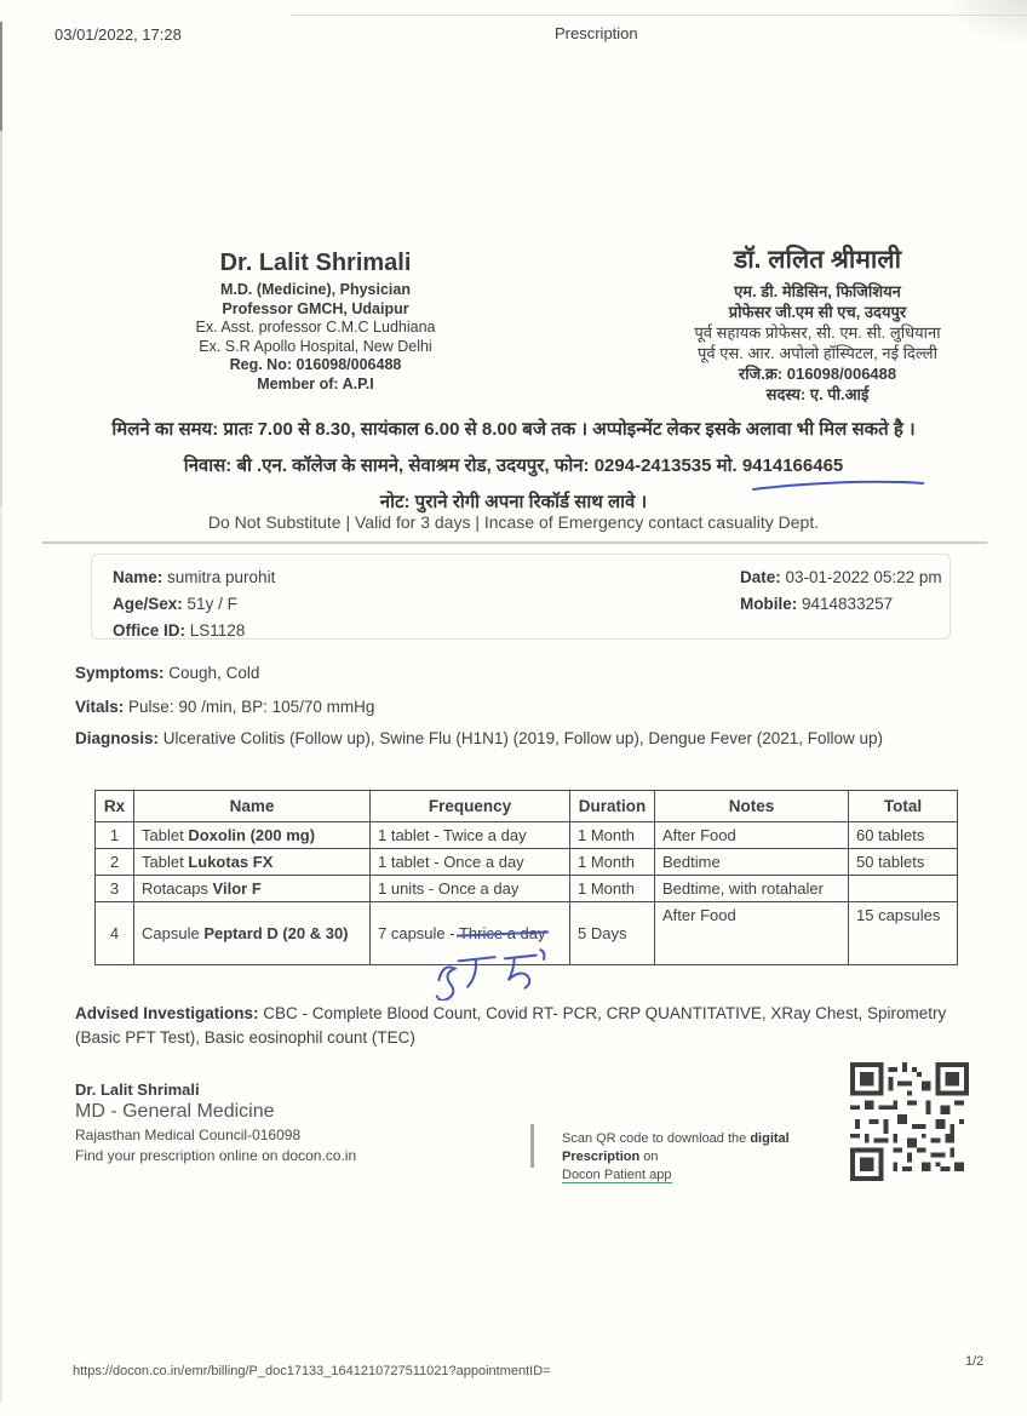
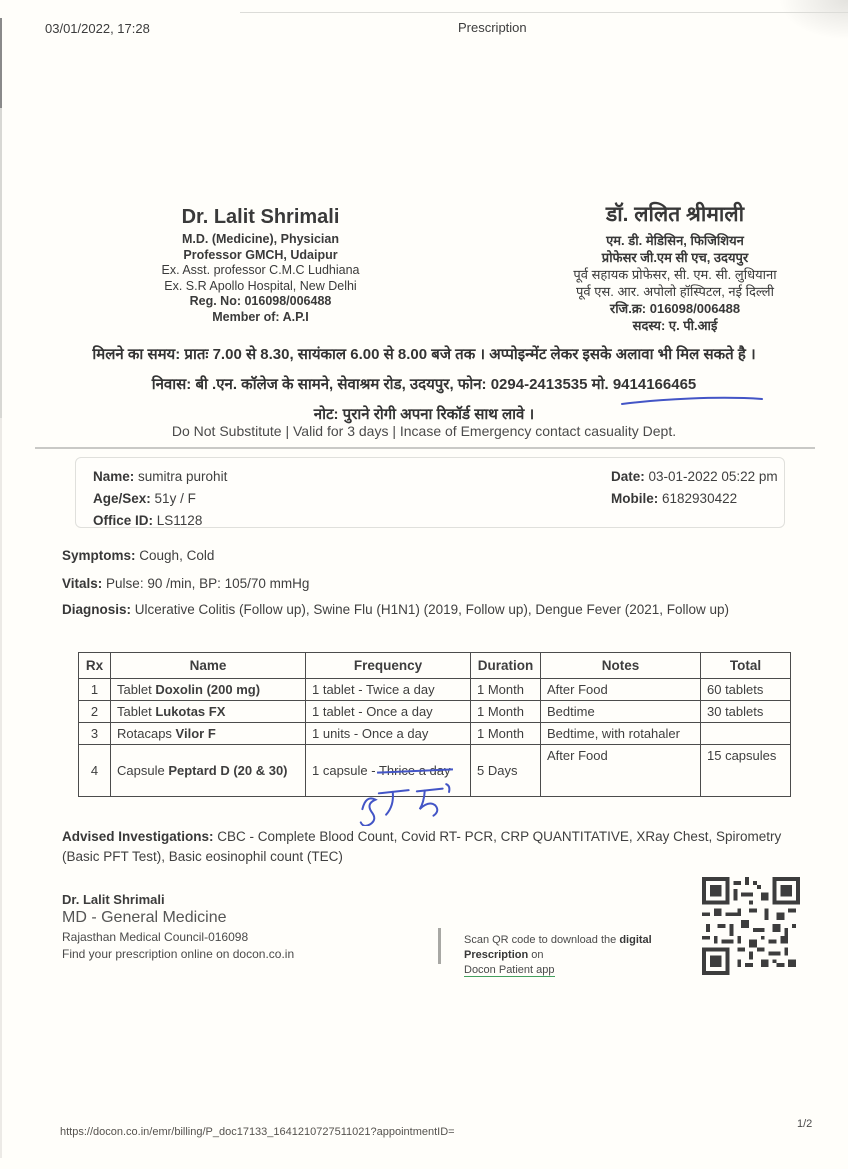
  03/01/2022, 17:28
  Prescription
  Dr. Lalit Shrimali
  M.D. (Medicine), Physician
  Professor GMCH, Udaipur
  Ex. Asst. professor C.M.C Ludhiana
  Ex. S.R Apollo Hospital, New Delhi
  Reg. No: 016098/006488
  Member of: A.P.I
  डॉ. ललित श्रीमाली
  एम. डी. मेडिसिन, फिजिशियन
  प्रोफेसर जी.एम सी एच, उदयपुर
  पूर्व सहायक प्रोफेसर, सी. एम. सी. लुधियाना
  पूर्व एस. आर. अपोलो हॉस्पिटल, नई दिल्ली
  रजि.क्र: 016098/006488
  सदस्य: ए. पी.आई
  मिलने का समय: प्रातः 7.00 से 8.30, सायंकाल 6.00 से 8.00 बजे तक । अप्पोइन्मेंट लेकर इसके अलावा भी मिल सकते है ।
  निवास: बी .एन. कॉलेज के सामने, सेवाश्रम रोड, उदयपुर, फोन: 0294-2413535 मो. 9414166465
  नोट: पुराने रोगी अपना रिकॉर्ड साथ लावे ।
  Do Not Substitute | Valid for 3 days | Incase of Emergency contact casuality Dept.
  Name: sumitra purohit
  Age/Sex: 51y / F
  Office ID: LS1128
  Date: 03-01-2022 05:22 pm
- Mobile: 9414833257
+ Mobile: 6182930422
  Symptoms: Cough, Cold
  Vitals: Pulse: 90 /min, BP: 105/70 mmHg
  Diagnosis: Ulcerative Colitis (Follow up), Swine Flu (H1N1) (2019, Follow up), Dengue Fever (2021, Follow up)
  Rx	Name	Frequency	Duration	Notes	Total
  1	Tablet Doxolin (200 mg)	1 tablet - Twice a day	1 Month	After Food	60 tablets
- 2	Tablet Lukotas FX	1 tablet - Once a day	1 Month	Bedtime	50 tablets
+ 2	Tablet Lukotas FX	1 tablet - Once a day	1 Month	Bedtime	30 tablets
  3	Rotacaps Vilor F	1 units - Once a day	1 Month	Bedtime, with rotahaler
- 4	Capsule Peptard D (20 & 30)	7 capsule - Thrice a day	5 Days	After Food	15 capsules
+ 4	Capsule Peptard D (20 & 30)	1 capsule - Thrice a day	5 Days	After Food	15 capsules
  Advised Investigations: CBC - Complete Blood Count, Covid RT- PCR, CRP QUANTITATIVE, XRay Chest, Spirometry (Basic PFT Test), Basic eosinophil count (TEC)
  Dr. Lalit Shrimali
  MD - General Medicine
  Rajasthan Medical Council-016098
  Find your prescription online on docon.co.in
  Scan QR code to download the digital Prescription on
  Docon Patient app
  https://docon.co.in/emr/billing/P_doc17133_1641210727511021?appointmentID=
  1/2
